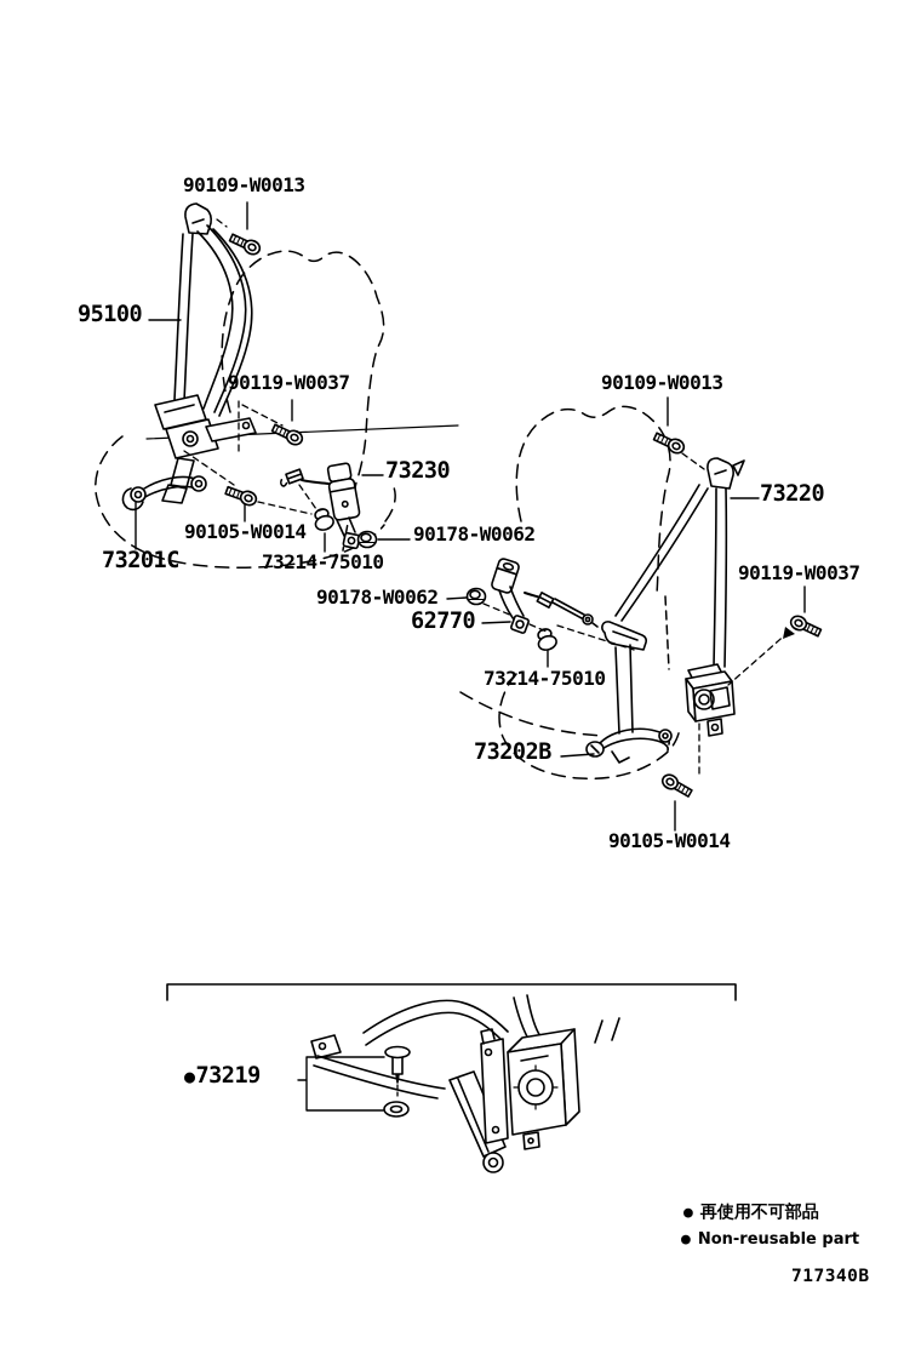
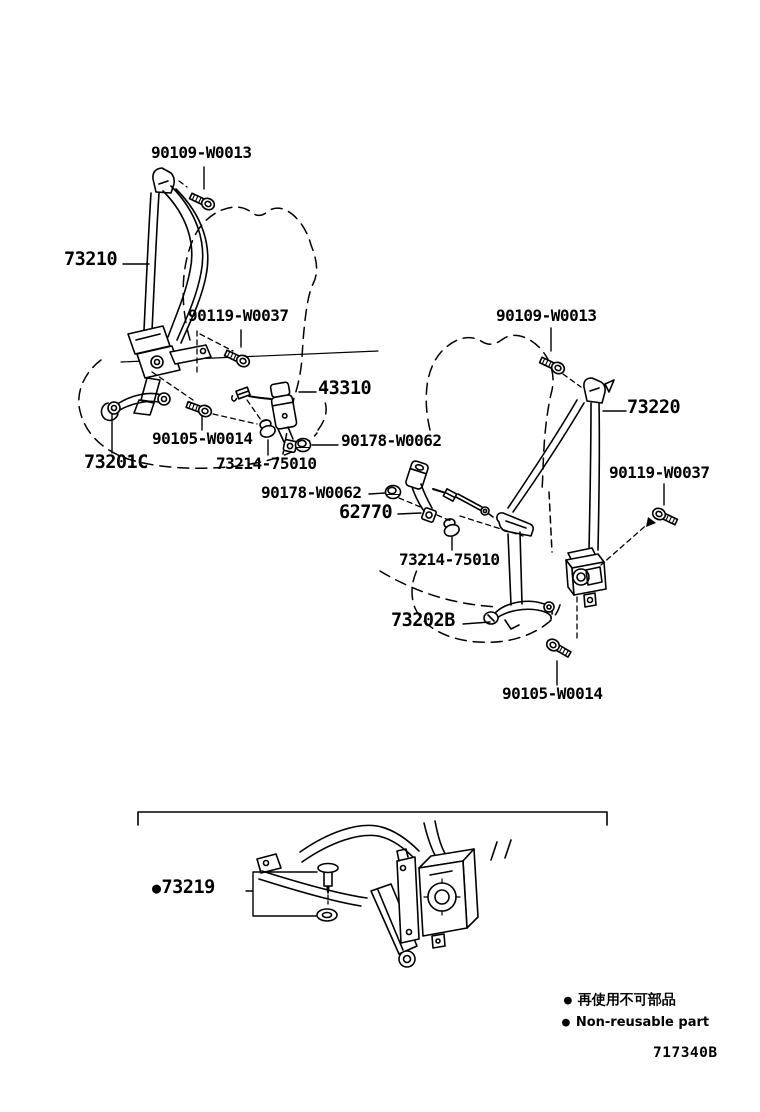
  90109-W0013
- 95100
+ 73210
  90119-W0037
- 73230
+ 43310
  90105-W0014
  73201C
  73214-75010
  90178-W0062
  90178-W0062
  62770
  73214-75010
  73202B
  90105-W0014
  90109-W0013
  73220
  90119-W0037
  ●73219
  ●
  再使用不可部品
  ●
  Non-reusable part
  717340B
